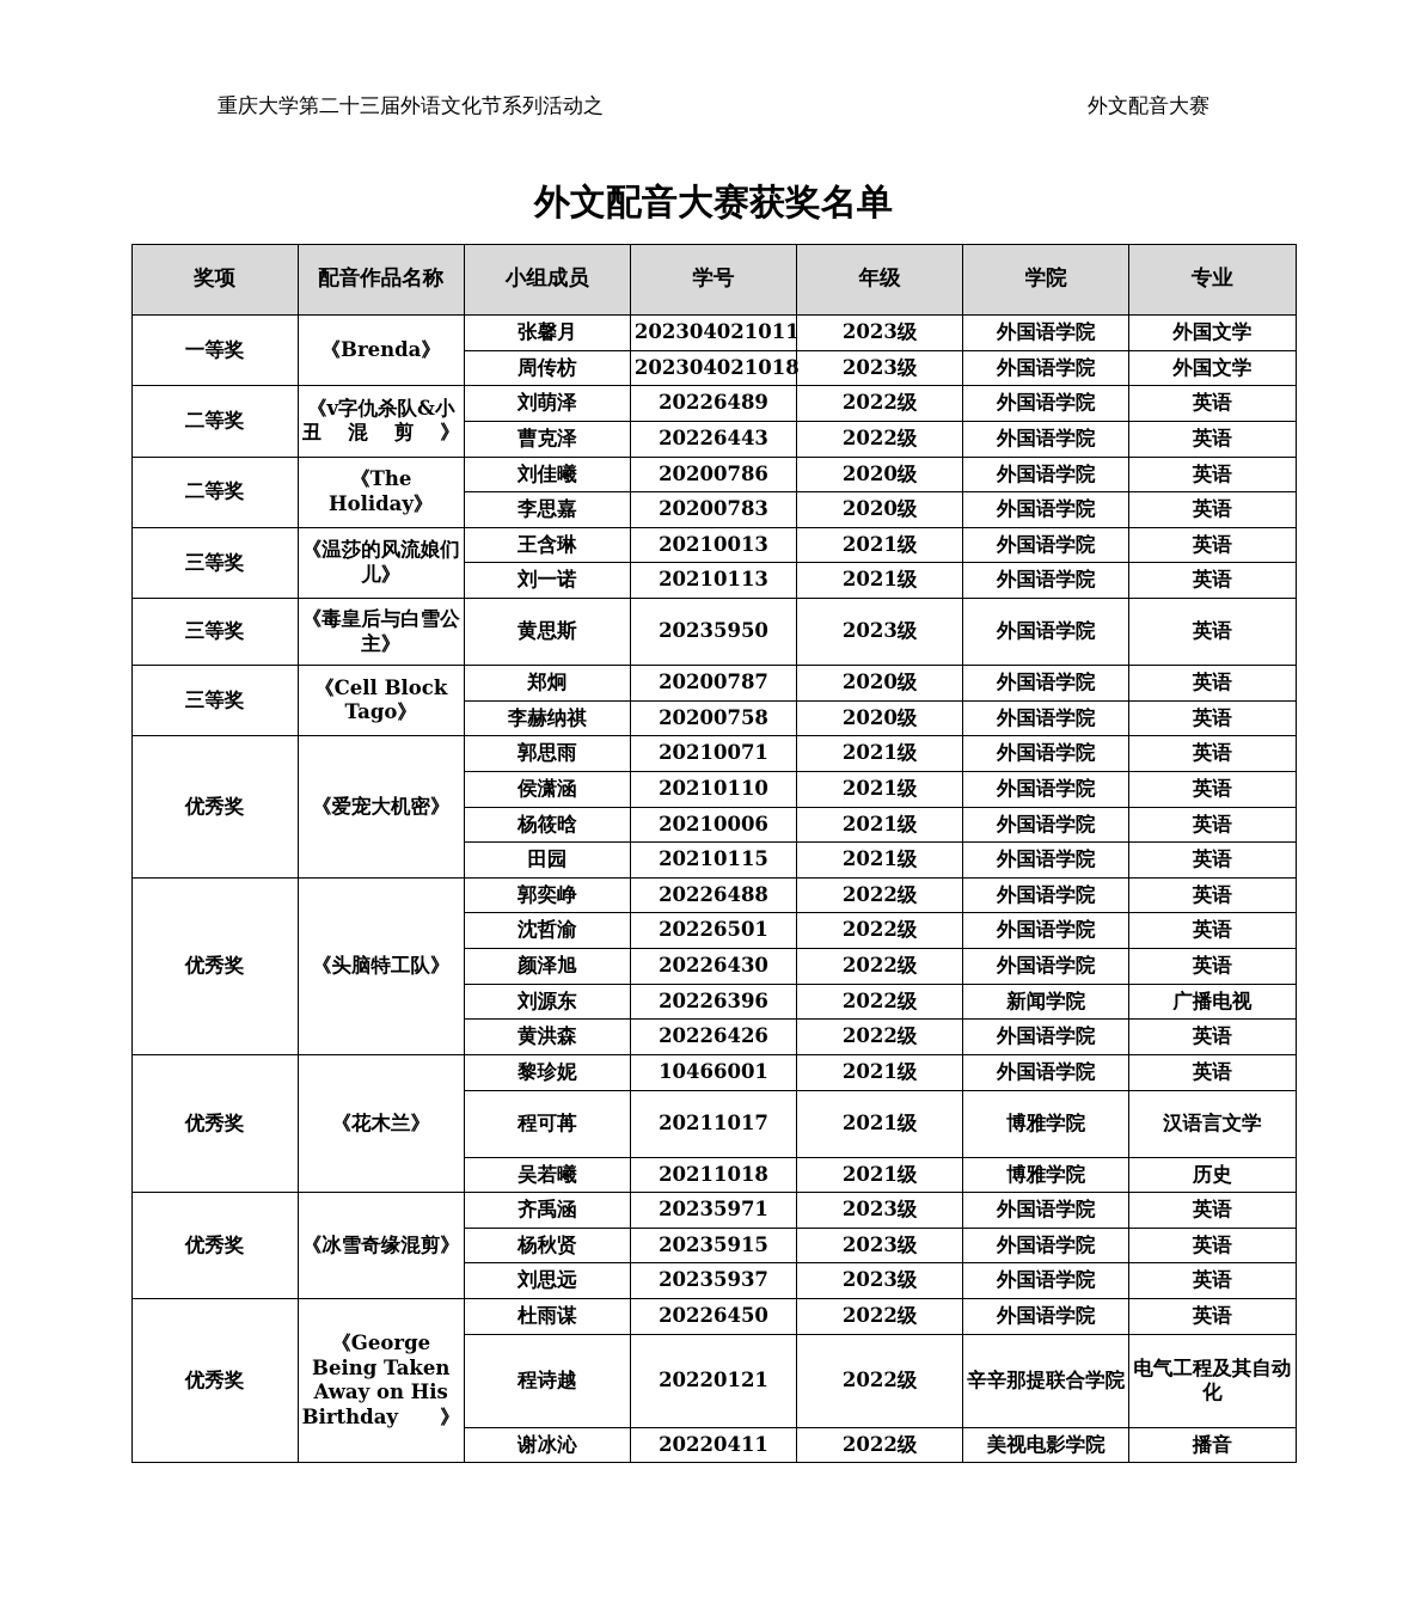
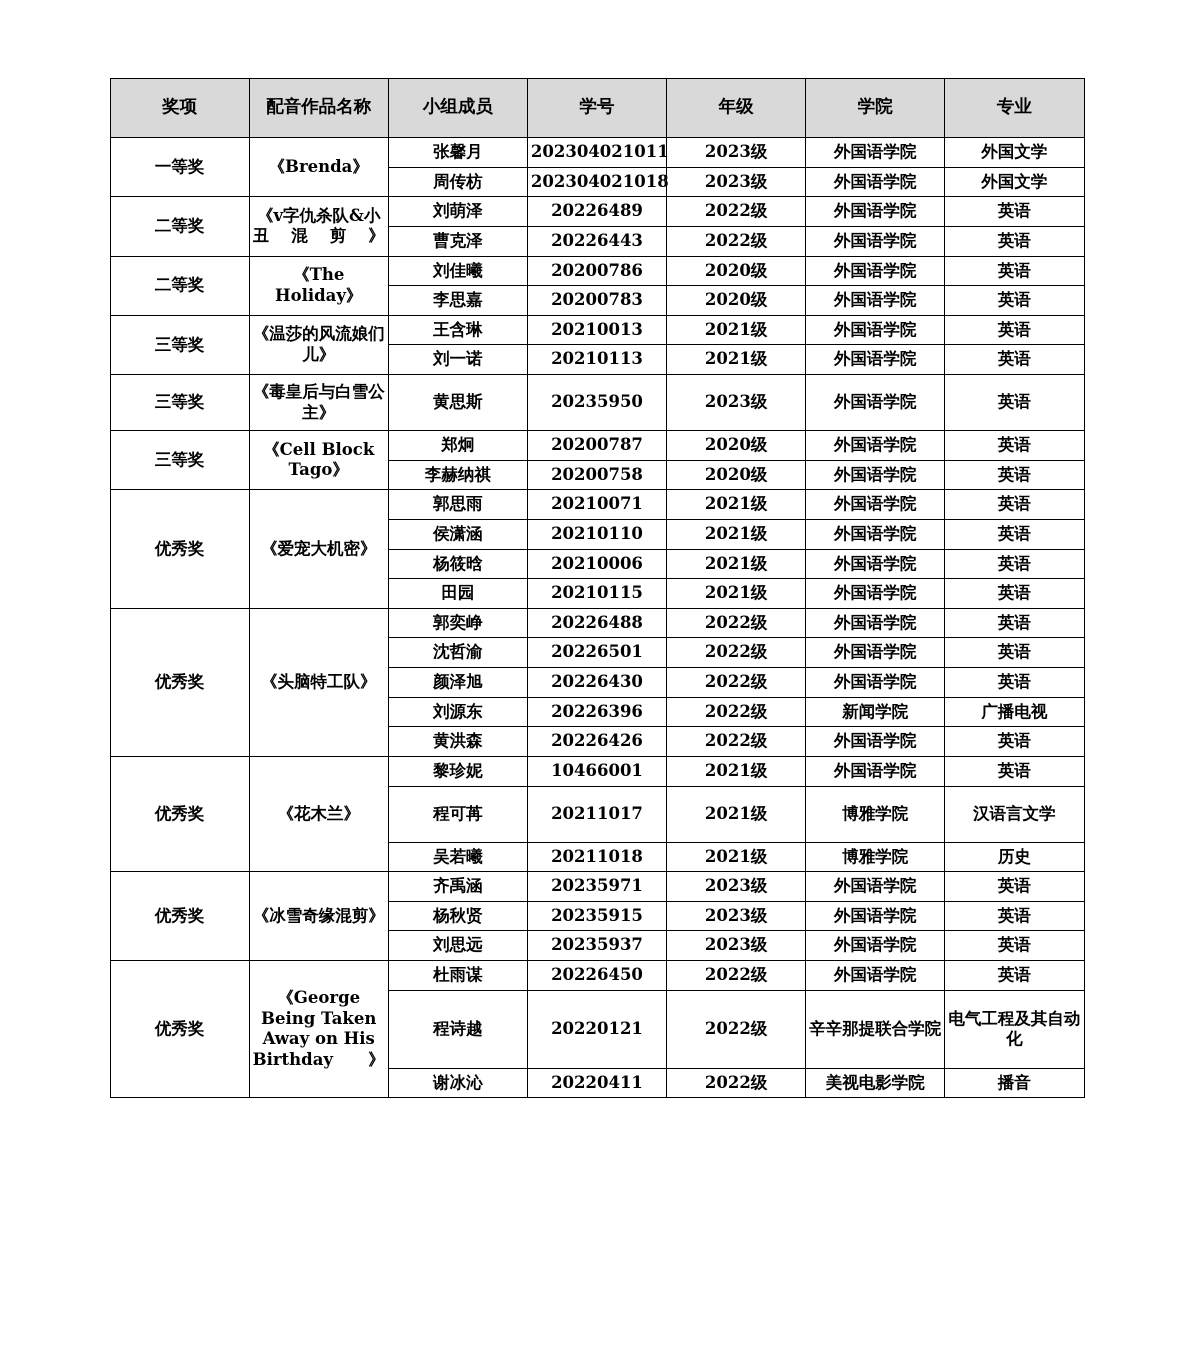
- 重庆大学第二十三届外语文化节系列活动之
- 外文配音大赛
- 外文配音大赛获奖名单
  奖项	配音作品名称	小组成员	学号	年级	学院	专业
  一等奖	《Brenda》	张馨月	202304021011	2023级	外国语学院	外国文学
  周传枋	202304021018	2023级	外国语学院	外国文学
  二等奖	《ⅴ字仇杀队&小丑混剪》	刘萌泽	20226489	2022级	外国语学院	英语
  曹克泽	20226443	2022级	外国语学院	英语
  二等奖	《The Holiday》	刘佳曦	20200786	2020级	外国语学院	英语
  李思嘉	20200783	2020级	外国语学院	英语
  三等奖	《温莎的风流娘们儿》	王含琳	20210013	2021级	外国语学院	英语
  刘一诺	20210113	2021级	外国语学院	英语
  三等奖	《毒皇后与白雪公主》	黄思斯	20235950	2023级	外国语学院	英语
  三等奖	《Cell Block Tago》	郑炯	20200787	2020级	外国语学院	英语
  李赫纳祺	20200758	2020级	外国语学院	英语
  优秀奖	《爱宠大机密》	郭思雨	20210071	2021级	外国语学院	英语
  侯潇涵	20210110	2021级	外国语学院	英语
  杨筱晗	20210006	2021级	外国语学院	英语
  田园	20210115	2021级	外国语学院	英语
  优秀奖	《头脑特工队》	郭奕峥	20226488	2022级	外国语学院	英语
  沈哲渝	20226501	2022级	外国语学院	英语
  颜泽旭	20226430	2022级	外国语学院	英语
  刘源东	20226396	2022级	新闻学院	广播电视
  黄洪森	20226426	2022级	外国语学院	英语
  优秀奖	《花木兰》	黎珍妮	10466001	2021级	外国语学院	英语
  程可苒	20211017	2021级	博雅学院	汉语言文学
  吴若曦	20211018	2021级	博雅学院	历史
  优秀奖	《冰雪奇缘混剪》	齐禹涵	20235971	2023级	外国语学院	英语
  杨秋贤	20235915	2023级	外国语学院	英语
  刘思远	20235937	2023级	外国语学院	英语
  优秀奖	《George Being Taken Away on His Birthday》	杜雨谋	20226450	2022级	外国语学院	英语
  程诗越	20220121	2022级	辛辛那提联合学院	电气工程及其自动化
  谢冰沁	20220411	2022级	美视电影学院	播音
